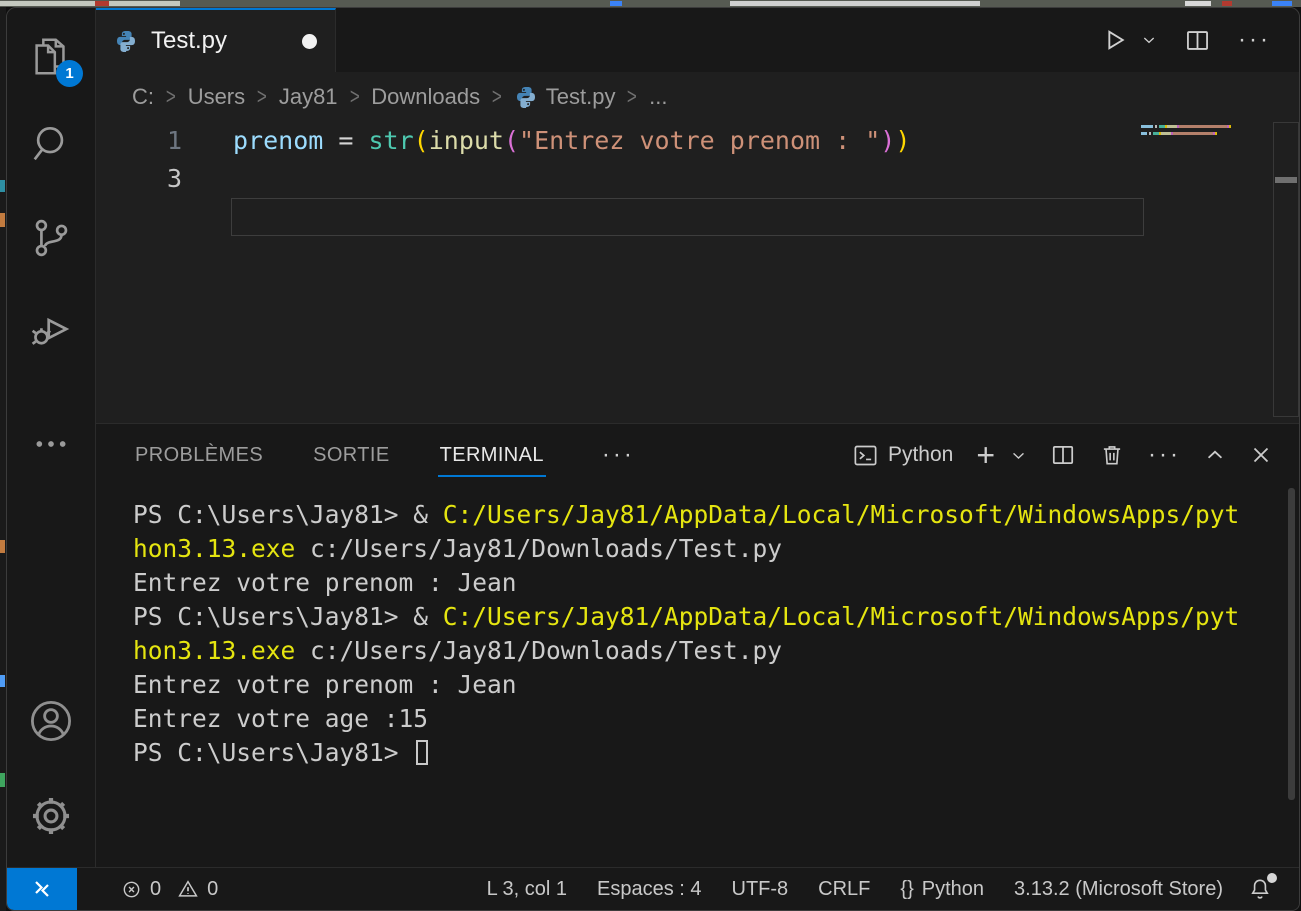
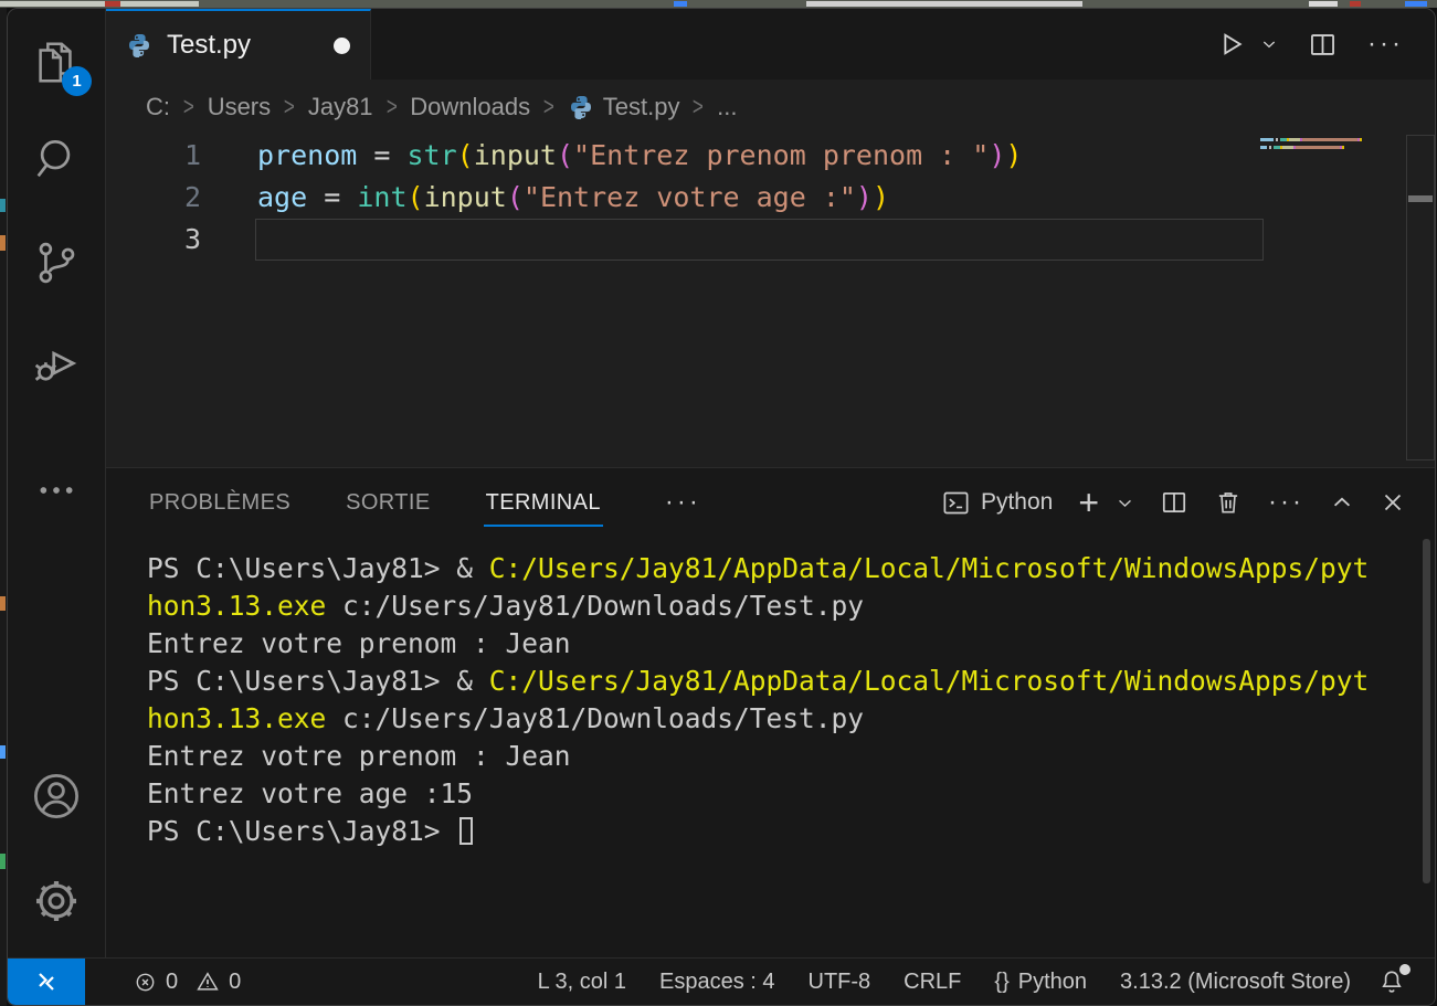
  1
  Test.py
  ···
  C:
  >
  Users
  >
  Jay81
  >
  Downloads
  >
  Test.py
  >
  ...
  1
- prenom = str(input("Entrez votre prenom : "))
+ prenom = str(input("Entrez prenom prenom : "))
+ 2
+ age = int(input("Entrez votre age :"))
  3
  PROBLÈMES
  SORTIE
  TERMINAL
  ···
  Python
  +
  ···
  PS C:\Users\Jay81> & C:/Users/Jay81/AppData/Local/Microsoft/WindowsApps/pyt
  hon3.13.exe c:/Users/Jay81/Downloads/Test.py
  Entrez votre prenom : Jean
  PS C:\Users\Jay81> & C:/Users/Jay81/AppData/Local/Microsoft/WindowsApps/pyt
  hon3.13.exe c:/Users/Jay81/Downloads/Test.py
  Entrez votre prenom : Jean
  Entrez votre age :15
  PS C:\Users\Jay81>
  0
  0
  L 3, col 1
  Espaces : 4
  UTF-8
  CRLF
  {}
  Python
  3.13.2 (Microsoft Store)
